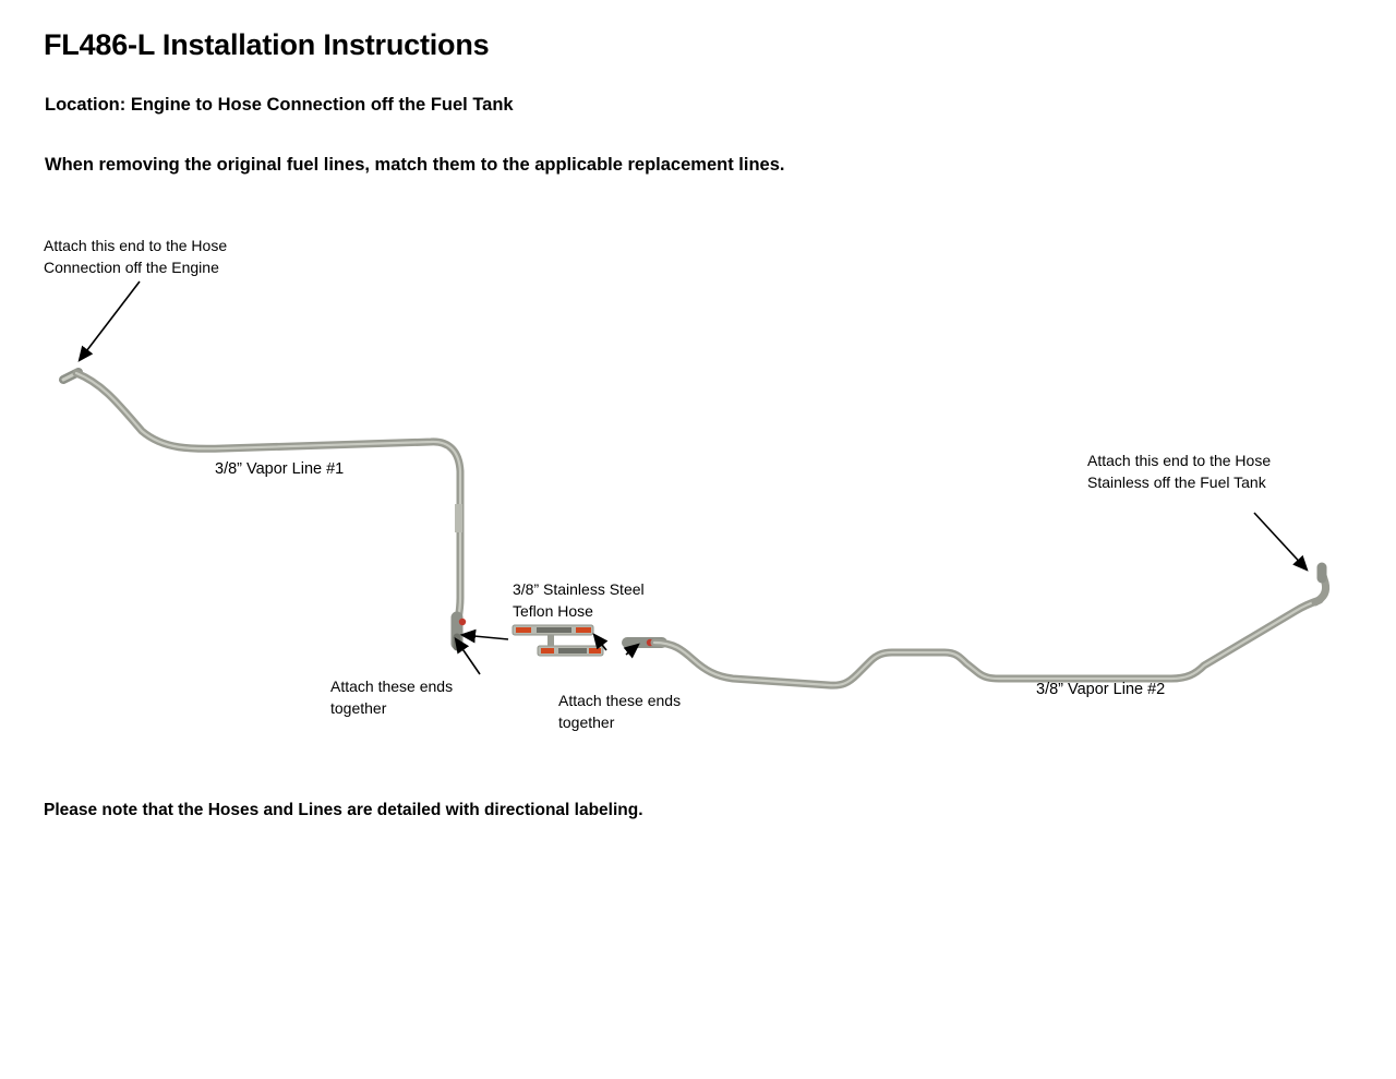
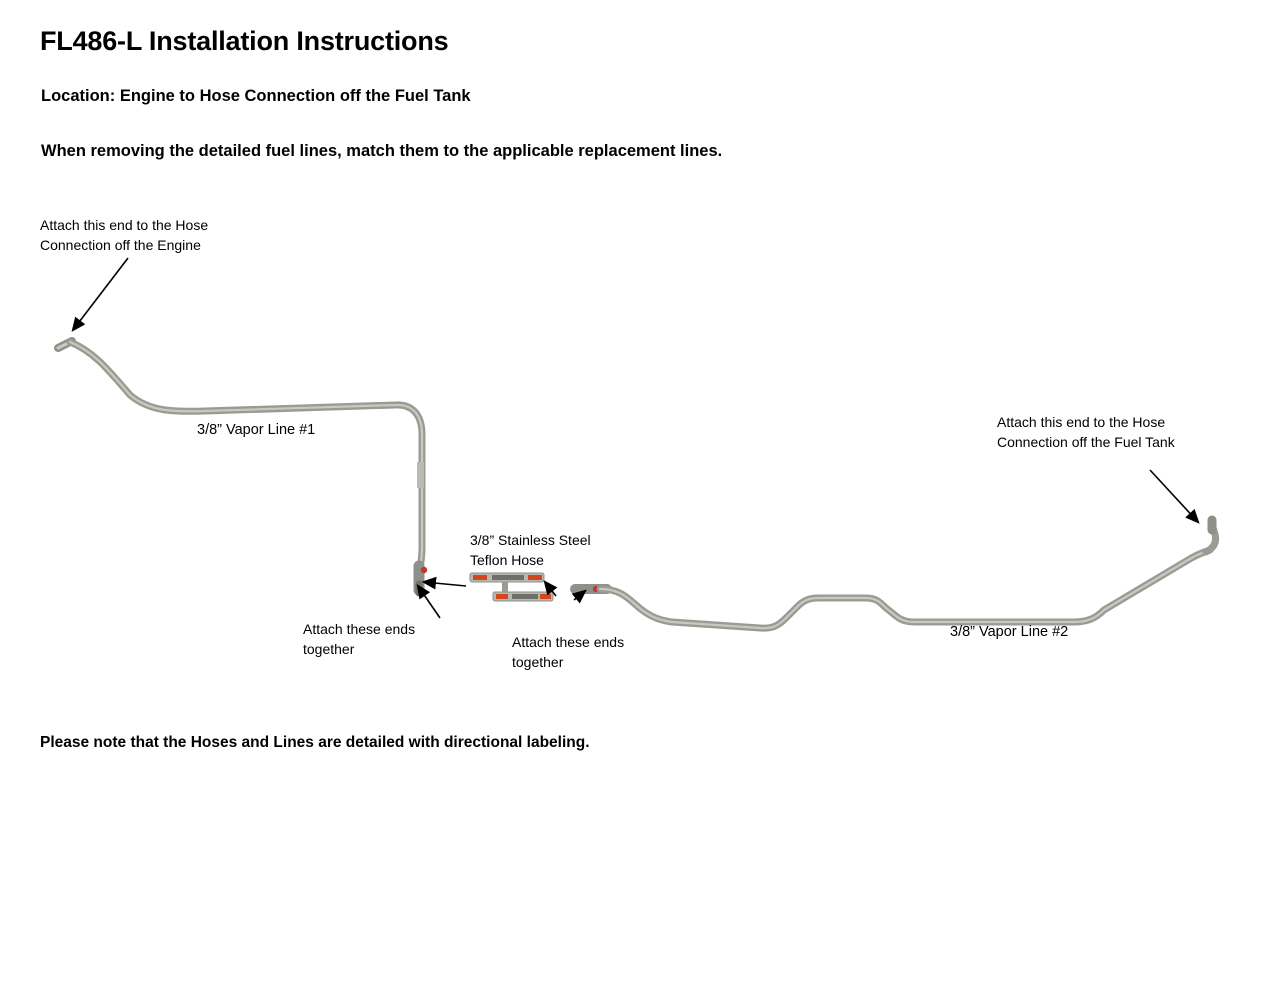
  FL486-L Installation Instructions
  Location: Engine to Hose Connection off the Fuel Tank
- When removing the original fuel lines, match them to the applicable replacement lines.
+ When removing the detailed fuel lines, match them to the applicable replacement lines.
  Attach this end to the Hose
  Connection off the Engine
  Attach this end to the Hose
- Stainless off the Fuel Tank
+ Connection off the Fuel Tank
  3/8” Stainless Steel
  Teflon Hose
  Attach these ends
  together
  Attach these ends
  together
  3/8” Vapor Line #1
  3/8” Vapor Line #2
  Please note that the Hoses and Lines are detailed with directional labeling.
